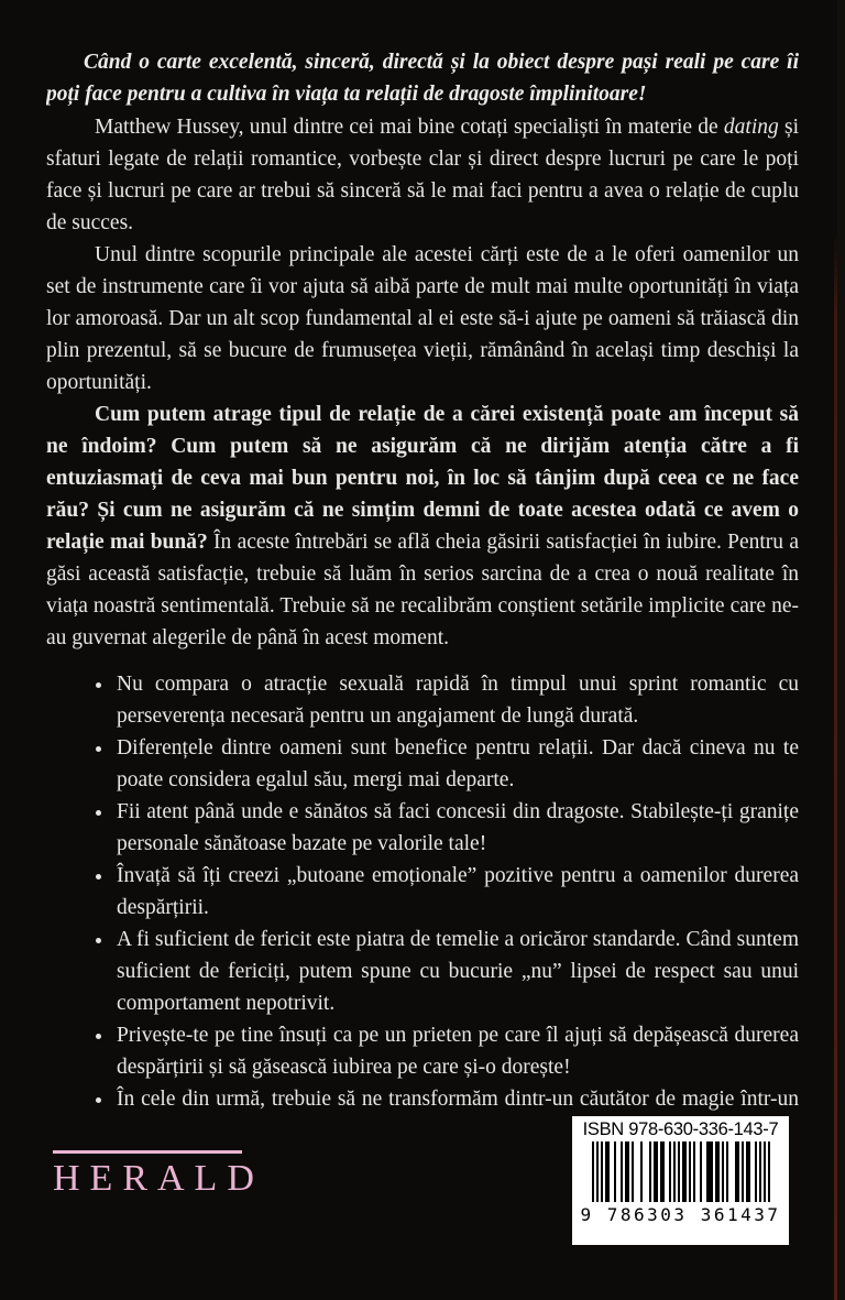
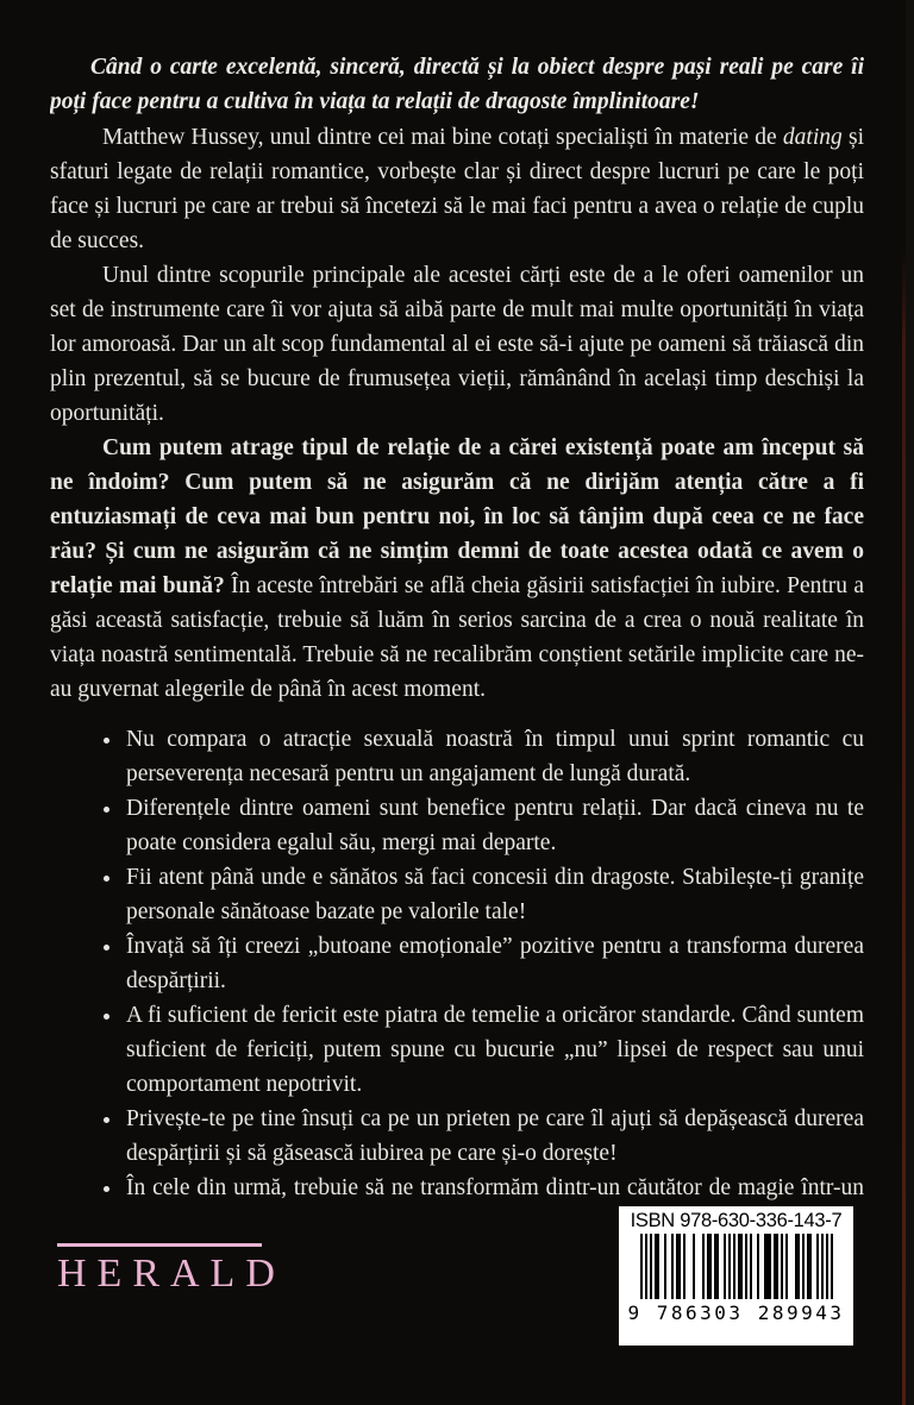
  Când o carte excelentă, sinceră, directă și la obiect despre pași reali pe care îi poți face pentru a cultiva în viața ta relații de dragoste împlinitoare!
- Matthew Hussey, unul dintre cei mai bine cotați specialiști în materie de dating și sfaturi legate de relații romantice, vorbește clar și direct despre lucruri pe care le poți face și lucruri pe care ar trebui să sinceră să le mai faci pentru a avea o relație de cuplu de succes.
+ Matthew Hussey, unul dintre cei mai bine cotați specialiști în materie de dating și sfaturi legate de relații romantice, vorbește clar și direct despre lucruri pe care le poți face și lucruri pe care ar trebui să încetezi să le mai faci pentru a avea o relație de cuplu de succes.
  Unul dintre scopurile principale ale acestei cărți este de a le oferi oamenilor un set de instrumente care îi vor ajuta să aibă parte de mult mai multe oportunități în viața lor amoroasă. Dar un alt scop fundamental al ei este să-i ajute pe oameni să trăiască din plin prezentul, să se bucure de frumusețea vieții, rămânând în același timp deschiși la oportunități.
  Cum putem atrage tipul de relație de a cărei existență poate am început să ne îndoim? Cum putem să ne asigurăm că ne dirijăm atenția către a fi entuziasmați de ceva mai bun pentru noi, în loc să tânjim după ceea ce ne face rău? Și cum ne asigurăm că ne simțim demni de toate acestea odată ce avem o relație mai bună? În aceste întrebări se află cheia găsirii satisfacției în iubire. Pentru a găsi această satisfacție, trebuie să luăm în serios sarcina de a crea o nouă realitate în viața noastră sentimentală. Trebuie să ne recalibrăm conștient setările implicite care ne-au guvernat alegerile de până în acest moment.
- Nu compara o atracție sexuală rapidă în timpul unui sprint romantic cu perseverența necesară pentru un angajament de lungă durată.
+ Nu compara o atracție sexuală noastră în timpul unui sprint romantic cu perseverența necesară pentru un angajament de lungă durată.
  Diferențele dintre oameni sunt benefice pentru relații. Dar dacă cineva nu te poate considera egalul său, mergi mai departe.
  Fii atent până unde e sănătos să faci concesii din dragoste. Stabilește-ți granițe personale sănătoase bazate pe valorile tale!
- Învață să îți creezi „butoane emoționale” pozitive pentru a oamenilor durerea despărțirii.
+ Învață să îți creezi „butoane emoționale” pozitive pentru a transforma durerea despărțirii.
  A fi suficient de fericit este piatra de temelie a oricăror standarde. Când suntem suficient de fericiți, putem spune cu bucurie „nu” lipsei de respect sau unui comportament nepotrivit.
  Privește-te pe tine însuți ca pe un prieten pe care îl ajuți să depășească durerea despărțirii și să găsească iubirea pe care și-o dorește!
  În cele din urmă, trebuie să ne transformăm dintr-un căutător de magie într-un
  HERALD
  ISBN 978-630-336-143-7
- 9 786303 361437
+ 9 786303 289943
